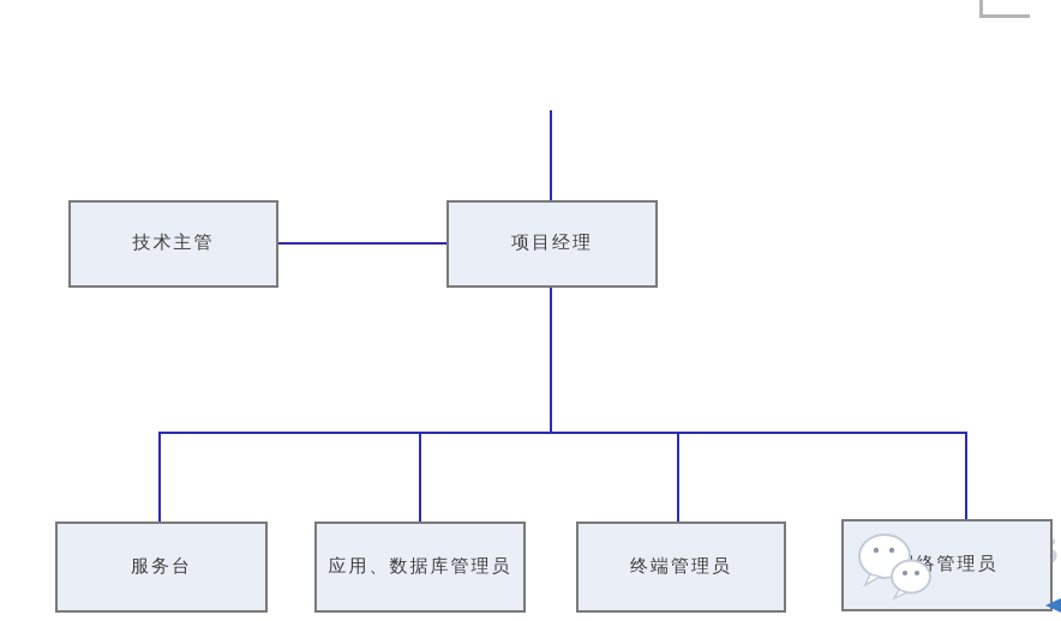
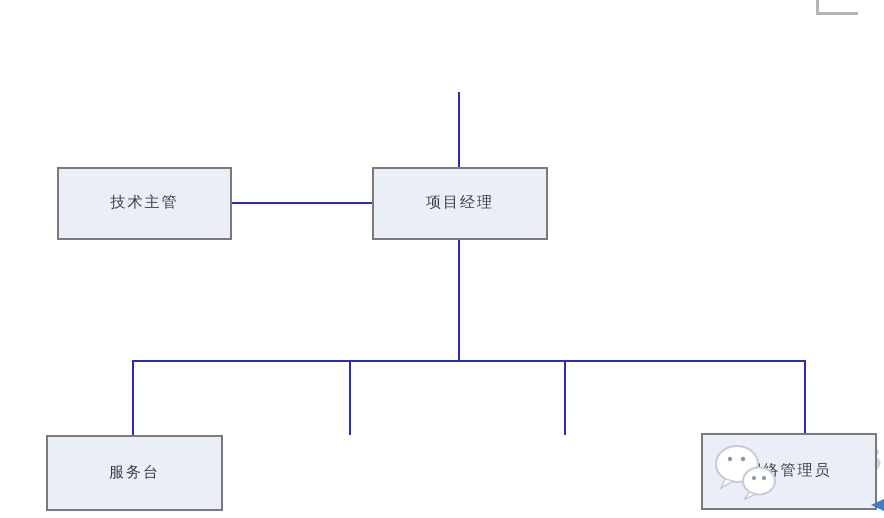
  技术主管
  项目经理
  服务台
- 应用、数据库管理员
- 终端管理员
  络管理员
